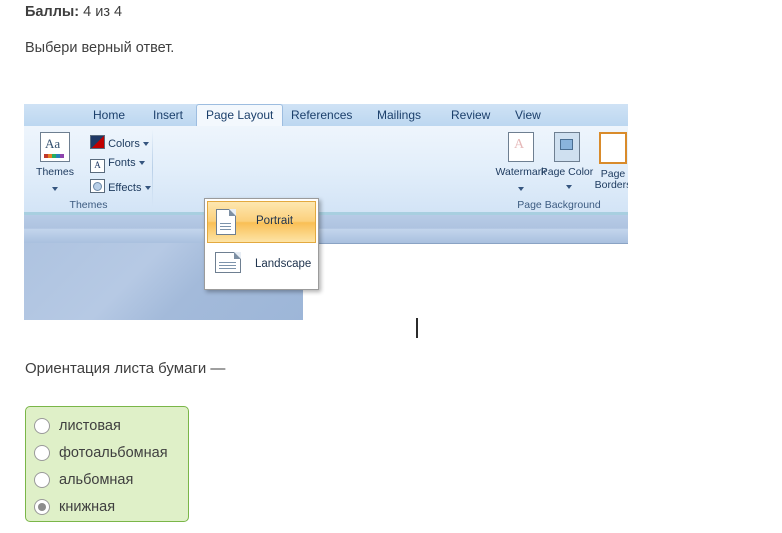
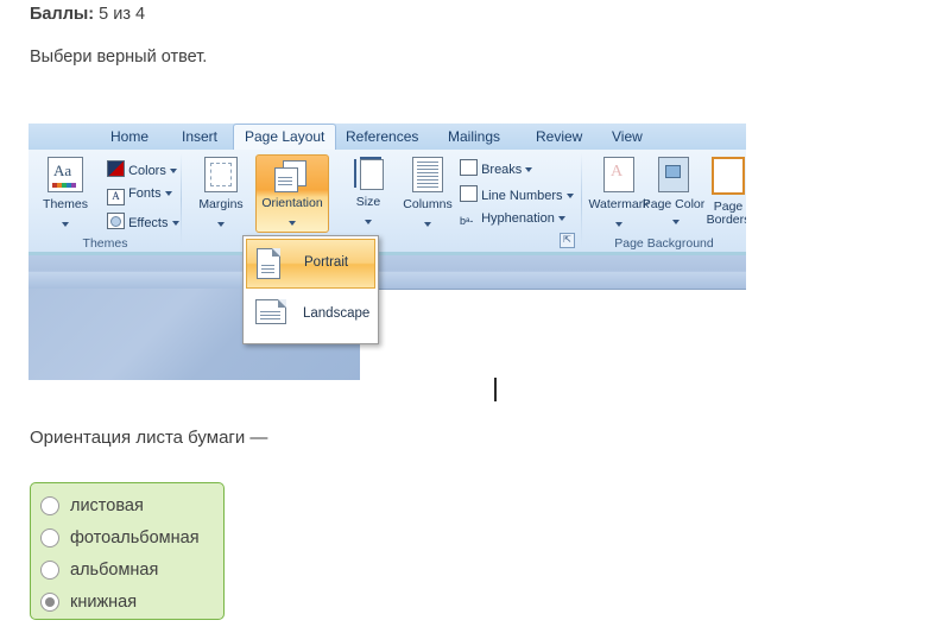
- Баллы: 4 из 4
+ Баллы: 5 из 4
  Выбери верный ответ.
  Home
  Insert
  Page Layout
  References
  Mailings
  Review
  View
  Aa
  Themes
  Colors
  A Fonts
  Effects
  Themes
+ Margins
+ Orientation
+ Size
+ Columns
+ Breaks
+ Line Numbers
+ bᵃ‑ Hyphenation
+ ⇱
  A
  Watermark
  Page Color
  Page Border
  Page Background
  Portrait
  Landscape
  Ориентация листа бумаги —
  листовая
  фотоальбомная
  альбомная
  книжная
